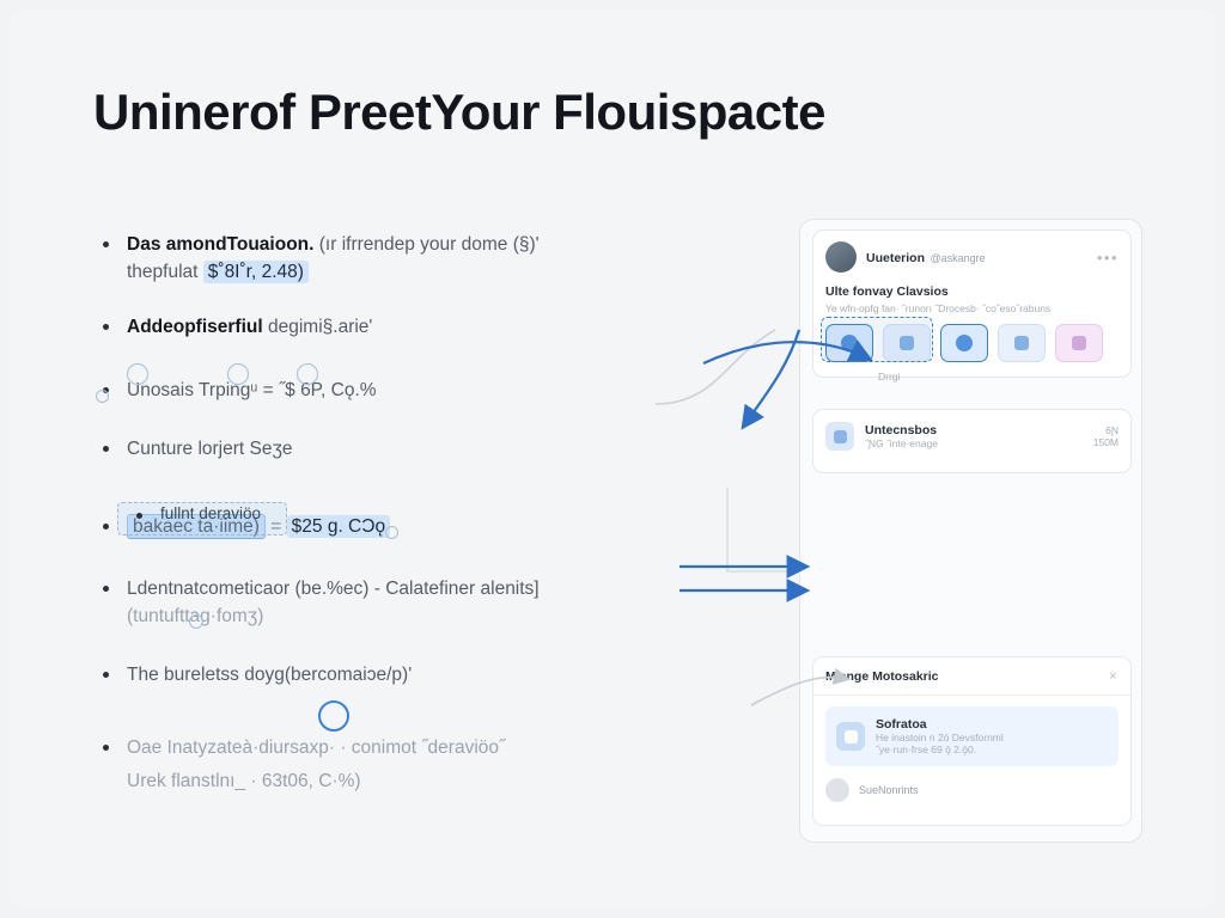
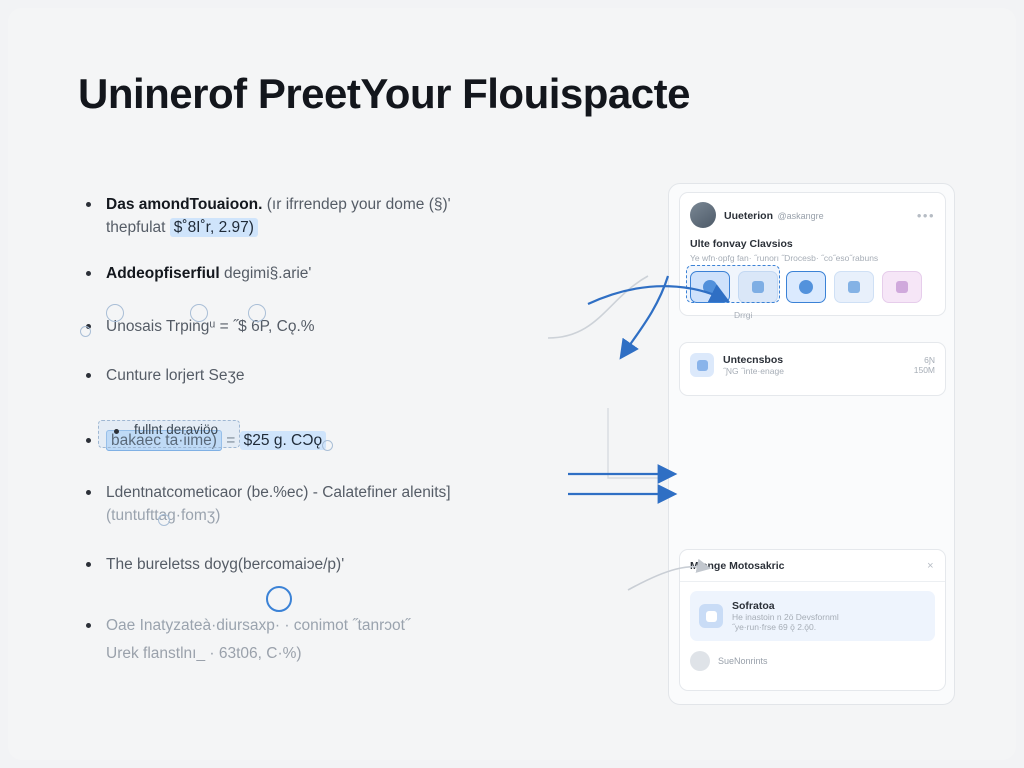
  Uninerof PreetYour Flouispacte
  Das amondTouaioon. (ır ifrrendep your dome (§)'
- thepfulat $˚8I˚r, 2.48)
+ thepfulat $˚8I˚r, 2.97)
  Addeopfiserfiul degimi§.arie'
  Unosais Trpingᵘ = ˝$ 6P, Cǫ.%
  Cunture lorjert Seʒe
  bakaec ta·iime) = $25 ɡ. CƆǫ
  Ldentnatcometicaor (be.%ec) - Calatefiner alenits]
  (tuntufttag·fomʒ)
  The bureletss doyg(bercomaiɔe/p)'
- Oae Inatyzateà·diursaxp· · conimot ˝deraviöo˝
+ Oae Inatyzateà·diursaxp· · conimot ˝tanrɔot˝
  Urek flanstlnı_ · 63t06, C·%)
  fullnt deraviöo
  Uueterion @askangre
  •••
  Ulte fonvay Clavsios
  Ye wfn·opfg fan· ˝runorı ˝Drocesb· ˝co˝eso˝rabuns
  Drrgi
  Untecnsbos
  ˝ƝG ˝inte·enage
  6Ɲ
  150M
  lenge Motosakric
  ×
  Sofratoa
  He inastoin n 2ö Devsfornml
  ˝ye·run·frse 69 ǭ 2.ǭ0.
  SueNonrints
